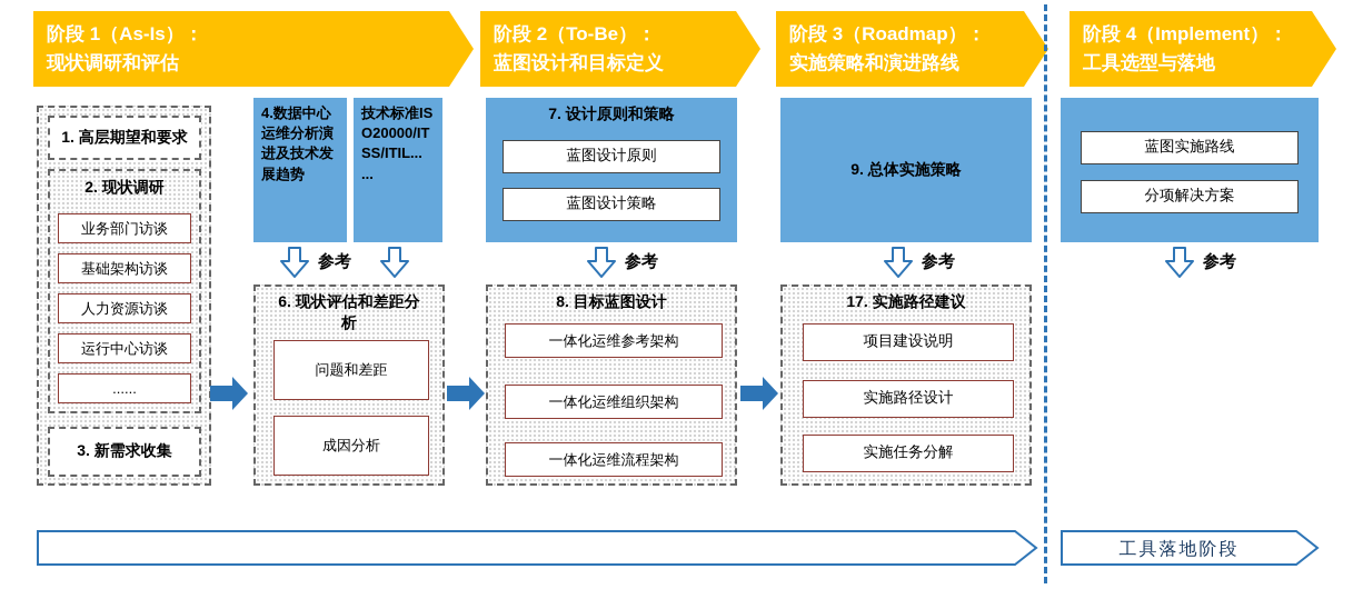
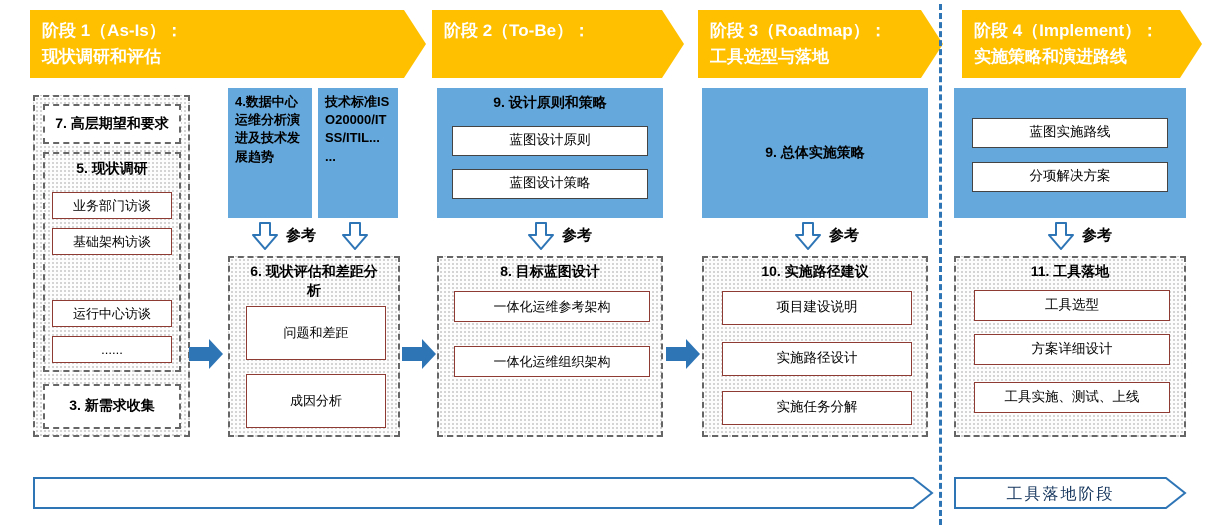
  阶段 1（As-Is）：
  现状调研和评估
  阶段 2（To-Be）：
- 蓝图设计和目标定义
  阶段 3（Roadmap）：
- 实施策略和演进路线
+ 工具选型与落地
  阶段 4（Implement）：
- 工具选型与落地
+ 实施策略和演进路线
- 1. 高层期望和要求
+ 7. 高层期望和要求
- 2. 现状调研
+ 5. 现状调研
  业务部门访谈
  基础架构访谈
- 人力资源访谈
  运行中心访谈
  ......
  3. 新需求收集
  4.数据中心运维分析演进及技术发展趋势
  技术标准ISO20000/ITSS/ITIL... ...
  参考
  6. 现状评估和差距分析
  问题和差距
  成因分析
- 7. 设计原则和策略
+ 9. 设计原则和策略
  蓝图设计原则
  蓝图设计策略
  参考
  8. 目标蓝图设计
  一体化运维参考架构
  一体化运维组织架构
- 一体化运维流程架构
  9. 总体实施策略
  参考
- 17. 实施路径建议
+ 10. 实施路径建议
  项目建设说明
  实施路径设计
  实施任务分解
  蓝图实施路线
  分项解决方案
  参考
+ 11. 工具落地
+ 工具选型
+ 方案详细设计
+ 工具实施、测试、上线
  工具落地阶段
